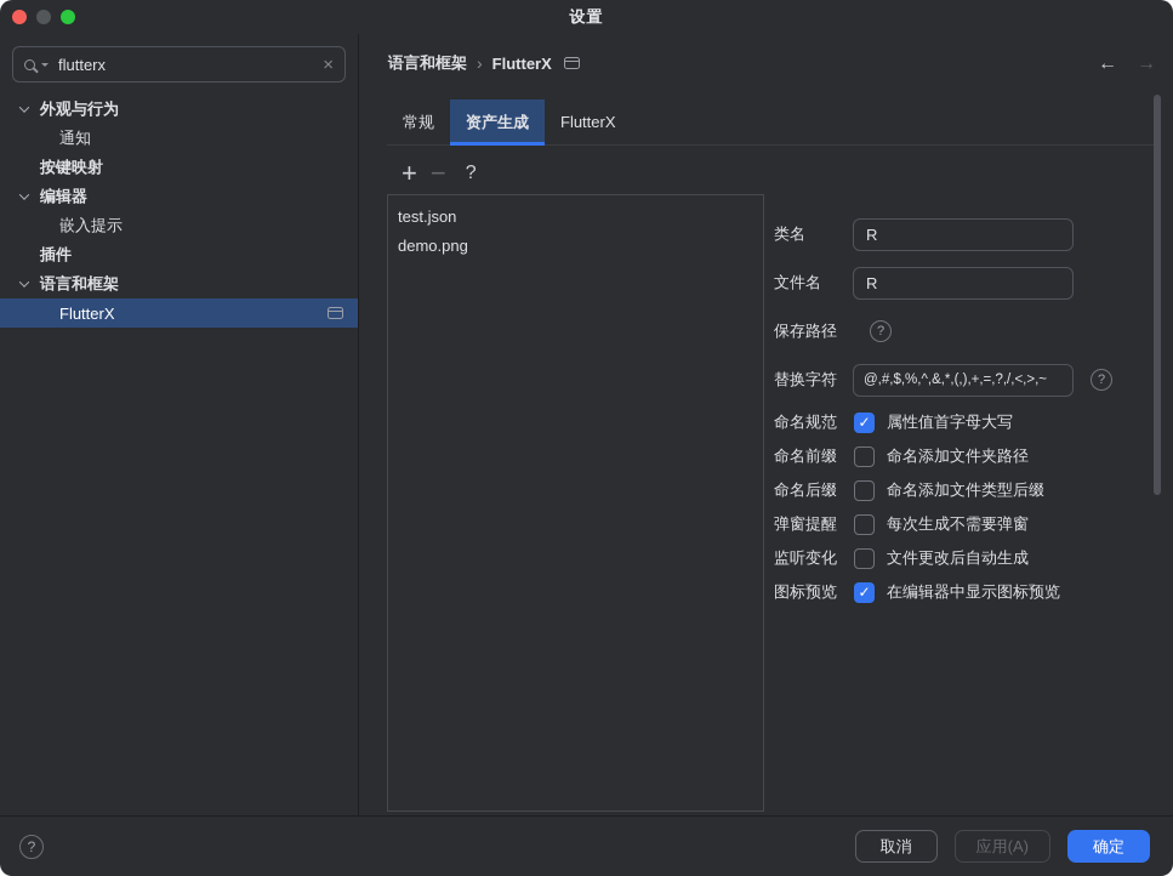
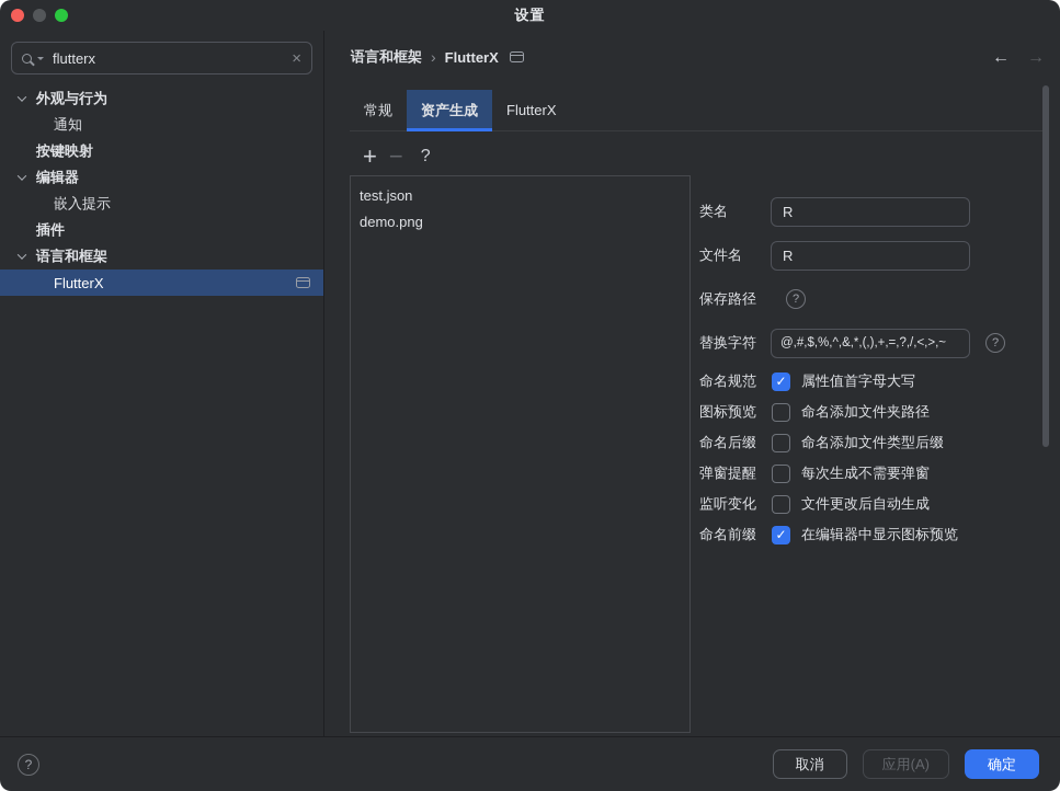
  设置
  flutterx
  ×
  外观与行为
  通知
  按键映射
  编辑器
  嵌入提示
  插件
  语言和框架
  FlutterX
  语言和框架
  ›
  FlutterX
  ←
  →
  常规
  资产生成
  FlutterX
  +
  −
  ?
  test.json
  demo.png
  类名
  R
  文件名
  R
  保存路径
  ?
  替换字符
  @,#,$,%,^,&,*,(,),+,=,?,/,<,>,~
  ?
  命名规范
  ✓
  属性值首字母大写
- 命名前缀
+ 图标预览
  命名添加文件夹路径
  命名后缀
  命名添加文件类型后缀
  弹窗提醒
  每次生成不需要弹窗
  监听变化
  文件更改后自动生成
- 图标预览
+ 命名前缀
  ✓
  在编辑器中显示图标预览
  ?
  取消
  应用(A)
  确定
